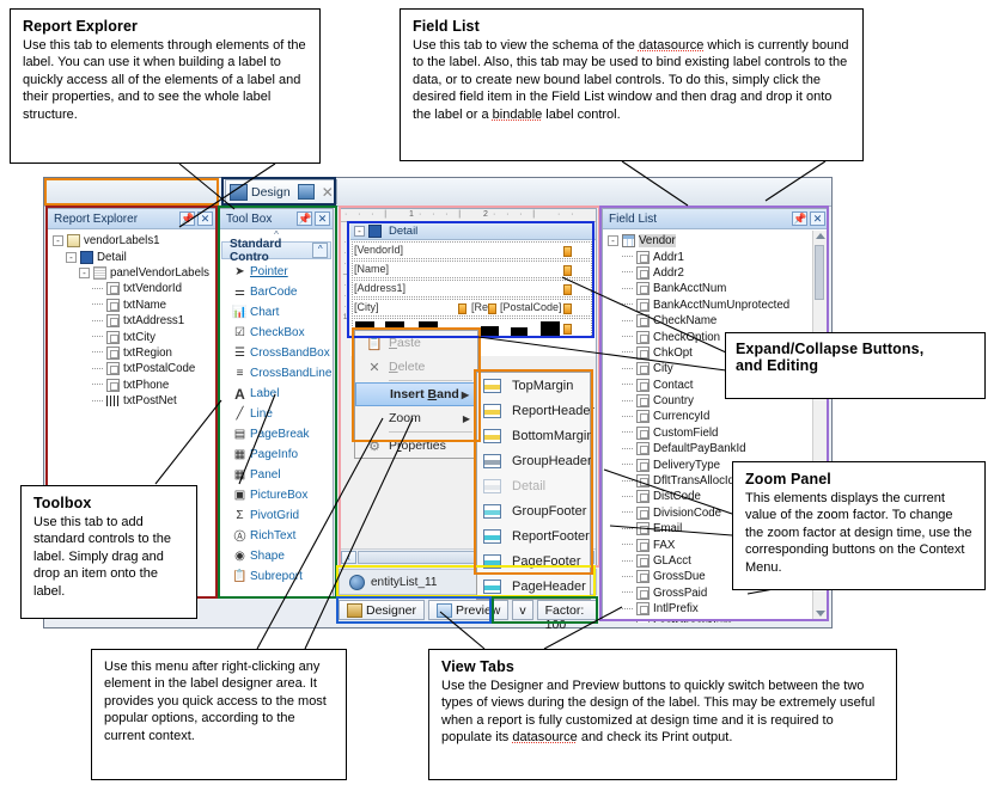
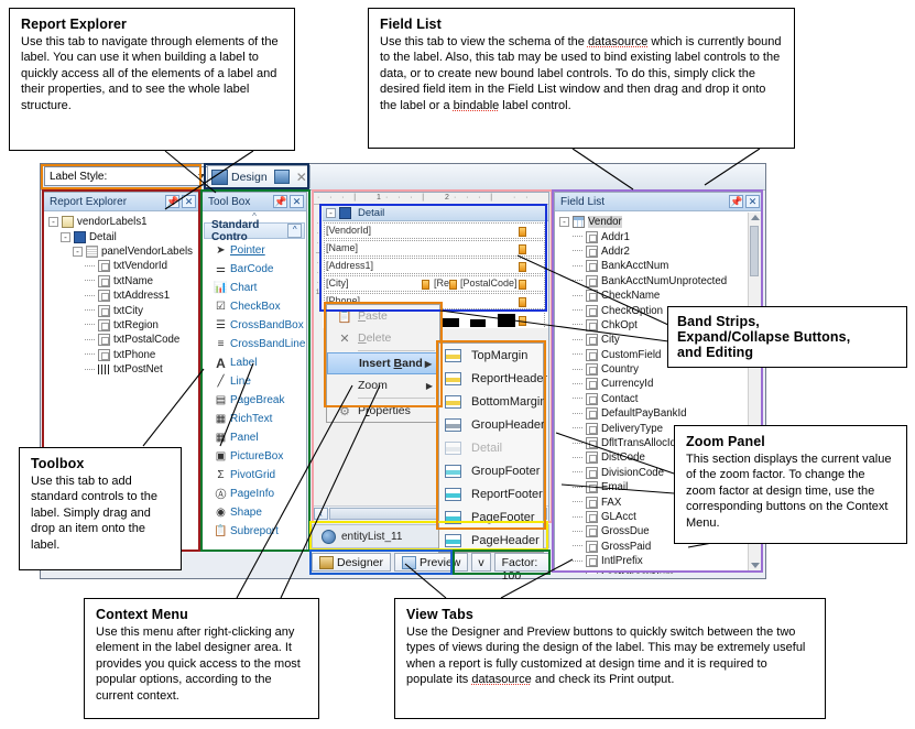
+ Label Style:
  Design
  ✕
  Report Explorer
  📌
  ✕
  -
  vendorLabels1
  -
  Detail
  -
  panelVendorLabels
  txtVendorId
  txtName
  txtAddress1
  txtCity
  txtRegion
  txtPostalCode
  txtPhone
  txtPostNet
  Tool Box
  📌
  ✕
  ^
  Standard Contro
  ^
  ➤
  Pointer
  ⚌
  BarCode
  📊
  Chart
  ☑
  CheckBox
  ☰
  CrossBandBox
  ≡
  CrossBandLine
  A
  Label
  ╱
  Line
  ▤
  PageBreak
  ▦
- PageInfo
+ RichText
  ▦
  Panel
  ▣
  PictureBox
  Σ
  PivotGrid
  Ⓐ
- RichText
+ PageInfo
  ◉
  Shape
  📋
  Subrepot
  -
  Detail
  [VendorId]
  [Name]
  [Address1]
  [City]
  [Re
  [PostalCode]
+ [Phone]
  ‹
  entityList_11
  Designer
  Preview
  v
  Factor: 100
  Field List
  📌
  ✕
  -
  Vendor
  Addr1
  Addr2
  BankAcctNum
  BankAcctNumUnprotected
  heckName
  CheckOption
  ChkOpt
  City
- Contact
+ CustomField
  Country
  CurrencyId
- CustomField
+ Contact
  DefaultPayBankId
  DeliveryType
  DfltTransAllocI
  DistCde
  DivisionCode
  mail
  FAX
  GLAcct
  GrossDue
  GrossPaid
  IntlPrefix
  📋
  Paste
  ✕
  Delete
  Insert Band
  ▶
  Zoom
  ▶
  ⚙
  P operties
  TopMargin
  ReportHeader
  BottomMargin
  GroupHeader
  Detail
  GroupFooter
  ReportFooter
  PageFooter
  PageHeader
  Report Explorer
- Use this tab to elements through elements of the label. You can use it when building a label to quickly access all of the elements of a label and their properties, and to see the whole label structure.
+ Use this tab to navigate through elements of the label. You can use it when building a label to quickly access all of the elements of a label and their properties, and to see the whole label structure.
  Field List
  Use this tab to view the schema of the datasource which is currently bound to the label. Also, this tab may be used to bind existing label controls to the data, or to create new bound label controls. To do this, simply click the desired field item in the Field List window and then drag and drop it onto the label or a bindable label control.
+ Band Strips,
  Expand/Collapse Buttons,
  and Editing
  Zoom Panel
- This elements displays the current value of the zoom factor. To change the zoom factor at design time, use the corresponding buttons on the Context Menu.
+ This section displays the current value of the zoom factor. To change the zoom factor at design time, use the corresponding buttons on the Context Menu.
  Toolbox
  Use this tab to add standard controls to the label. Simply drag and drop an item onto the label.
+ Context Menu
  Use this menu after right-clicking any element in the label designer area. It provides you quick access to the most popular options, according to the current context.
  View Tabs
  Use the Designer and Preview buttons to quickly switch between the two types of views during the design of the label. This may be extremely useful when a report is fully customized at design time and it is required to populate its datasource and check its Print output.
